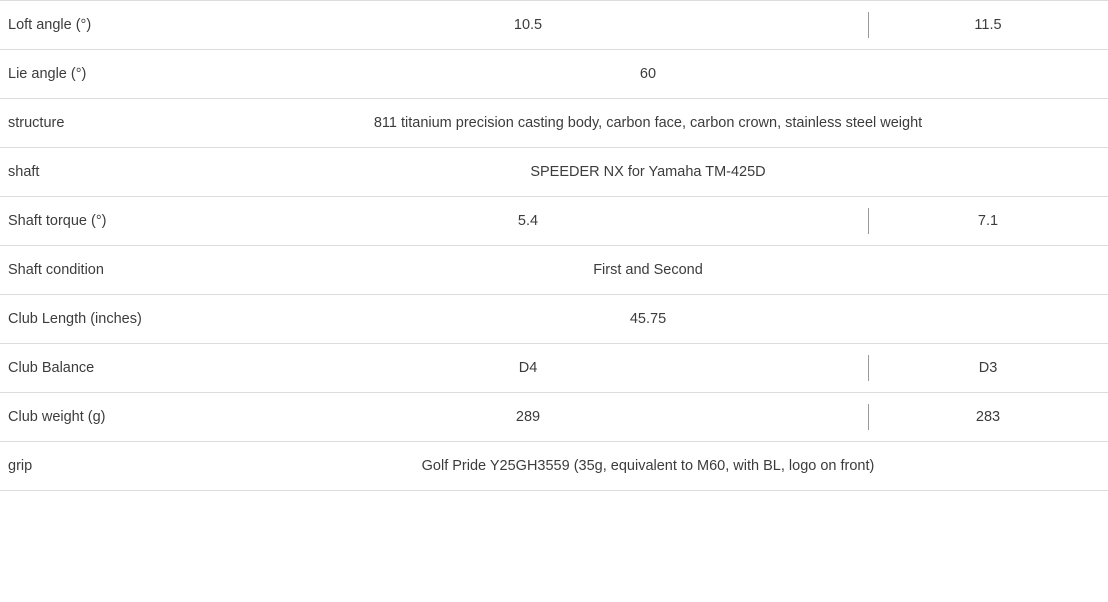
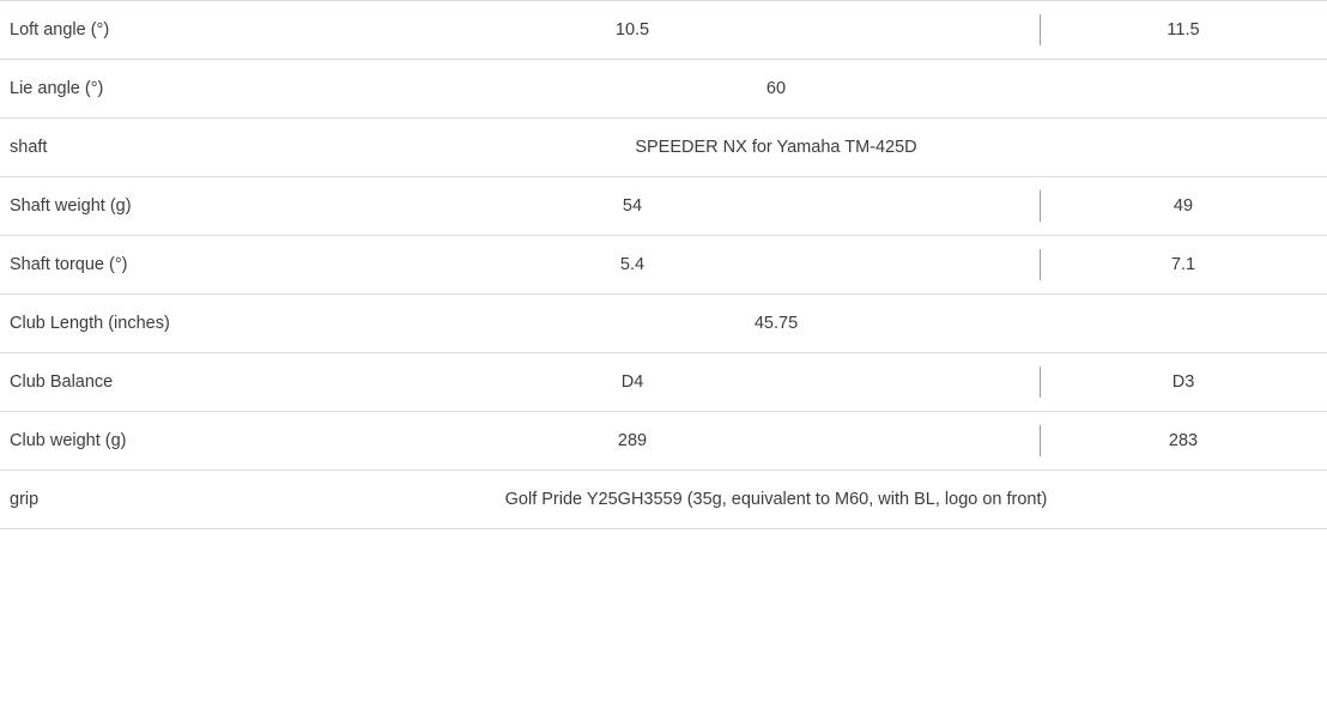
  Loft angle (°)	10.5	11.5
  Lie angle (°)	60
- structure	811 titanium precision casting body, carbon face, carbon crown, stainless steel weight
  shaft	SPEEDER NX for Yamaha TM-425D
+ Shaft weight (g)	54	49
  Shaft torque (°)	5.4	7.1
- Shaft condition	First and Second
  Club Length (inches)	45.75
  Club Balance	D4	D3
  Club weight (g)	289	283
  grip	Golf Pride Y25GH3559 (35g, equivalent to M60, with BL, logo on front)
